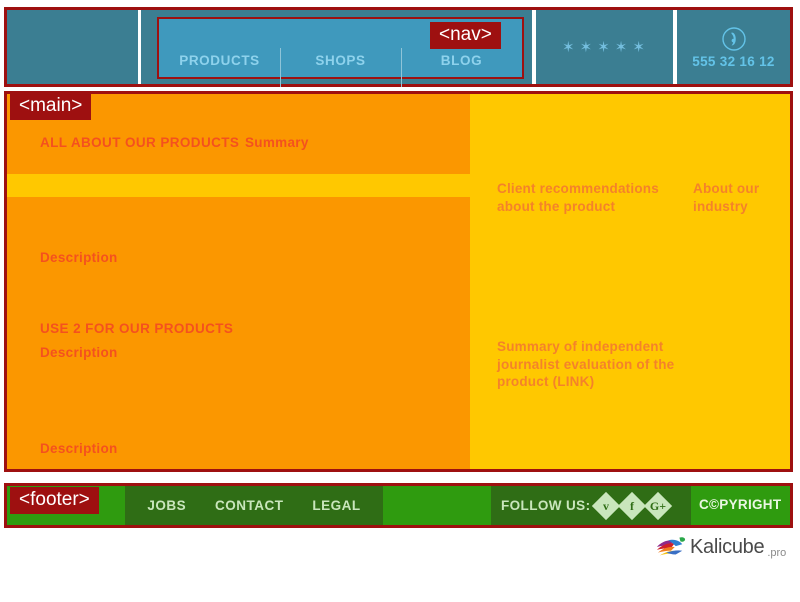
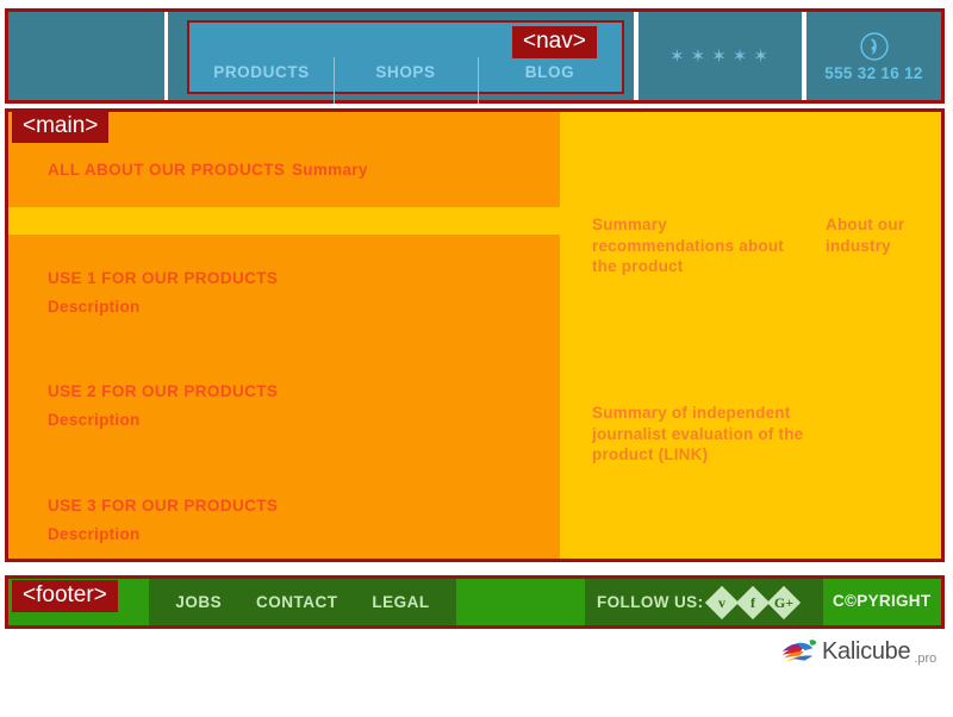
  PRODUCTS
  SHOPS
  BLOG
  ✶
  ✶
  ✶
  ✶
  ✶
  555 32 16 12
  <nav>
  ALL ABOUT OUR PRODUCTS
  Summary
+ USE 1 FOR OUR PRODUCTS
  Description
  USE 2 FOR OUR PRODUCTS
  Description
+ USE 3 FOR OUR PRODUCTS
  Description
- Client recommendations about the product
+ Summary recommendations about the product
  About our industry
  Summary of independent journalist evaluation of the product (LINK)
  <main>
  JOBS
  CONTACT
  LEGAL
  FOLLOW US:
  C©PYRIGHT
  <footer>
  Kalicube
  .pro
